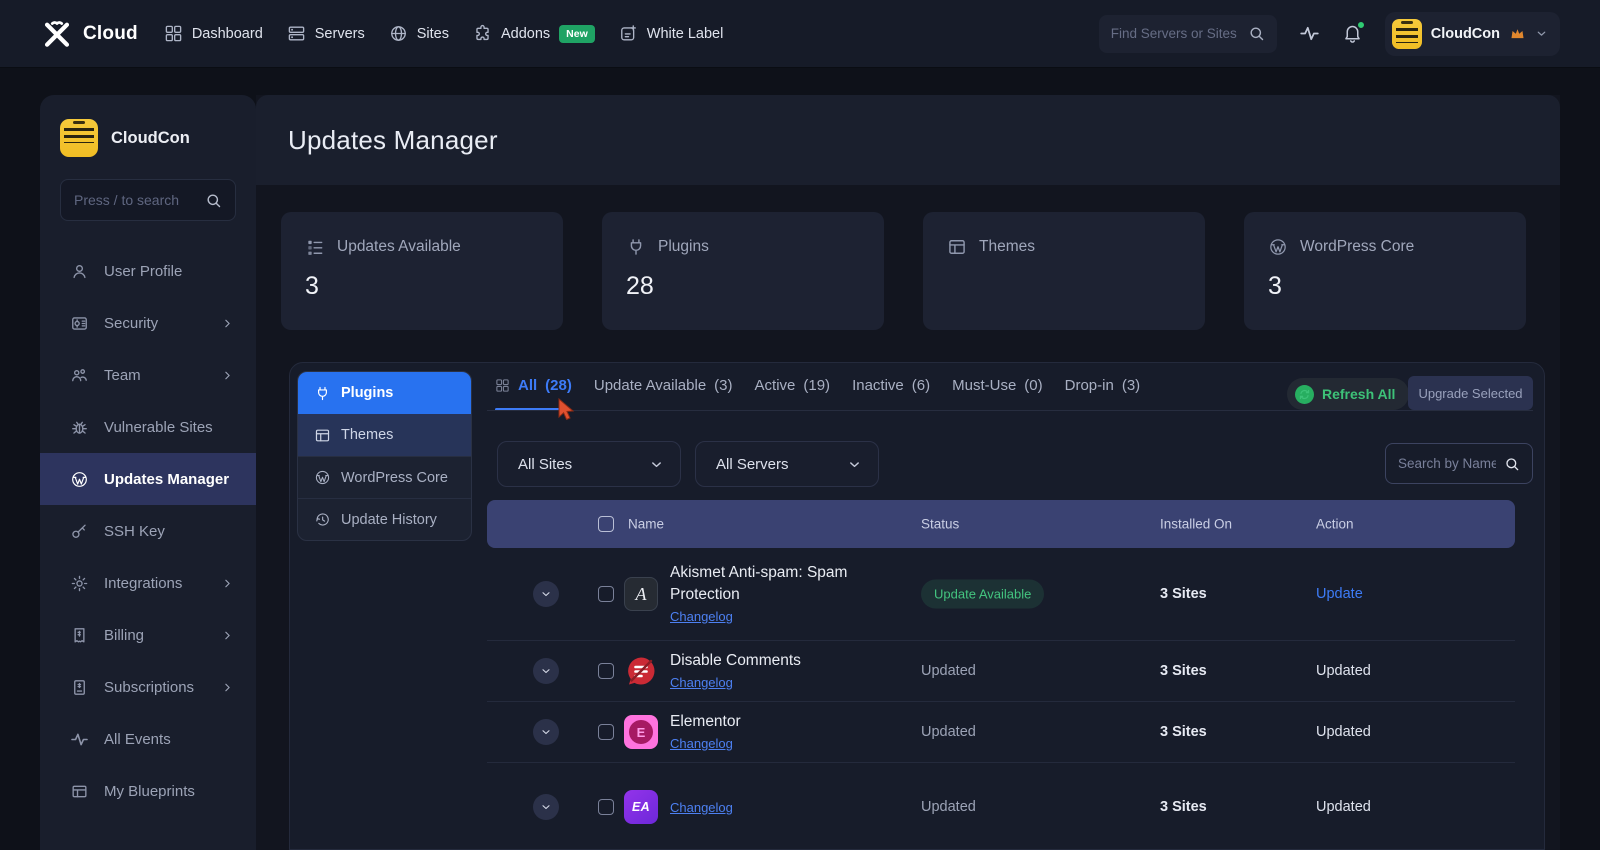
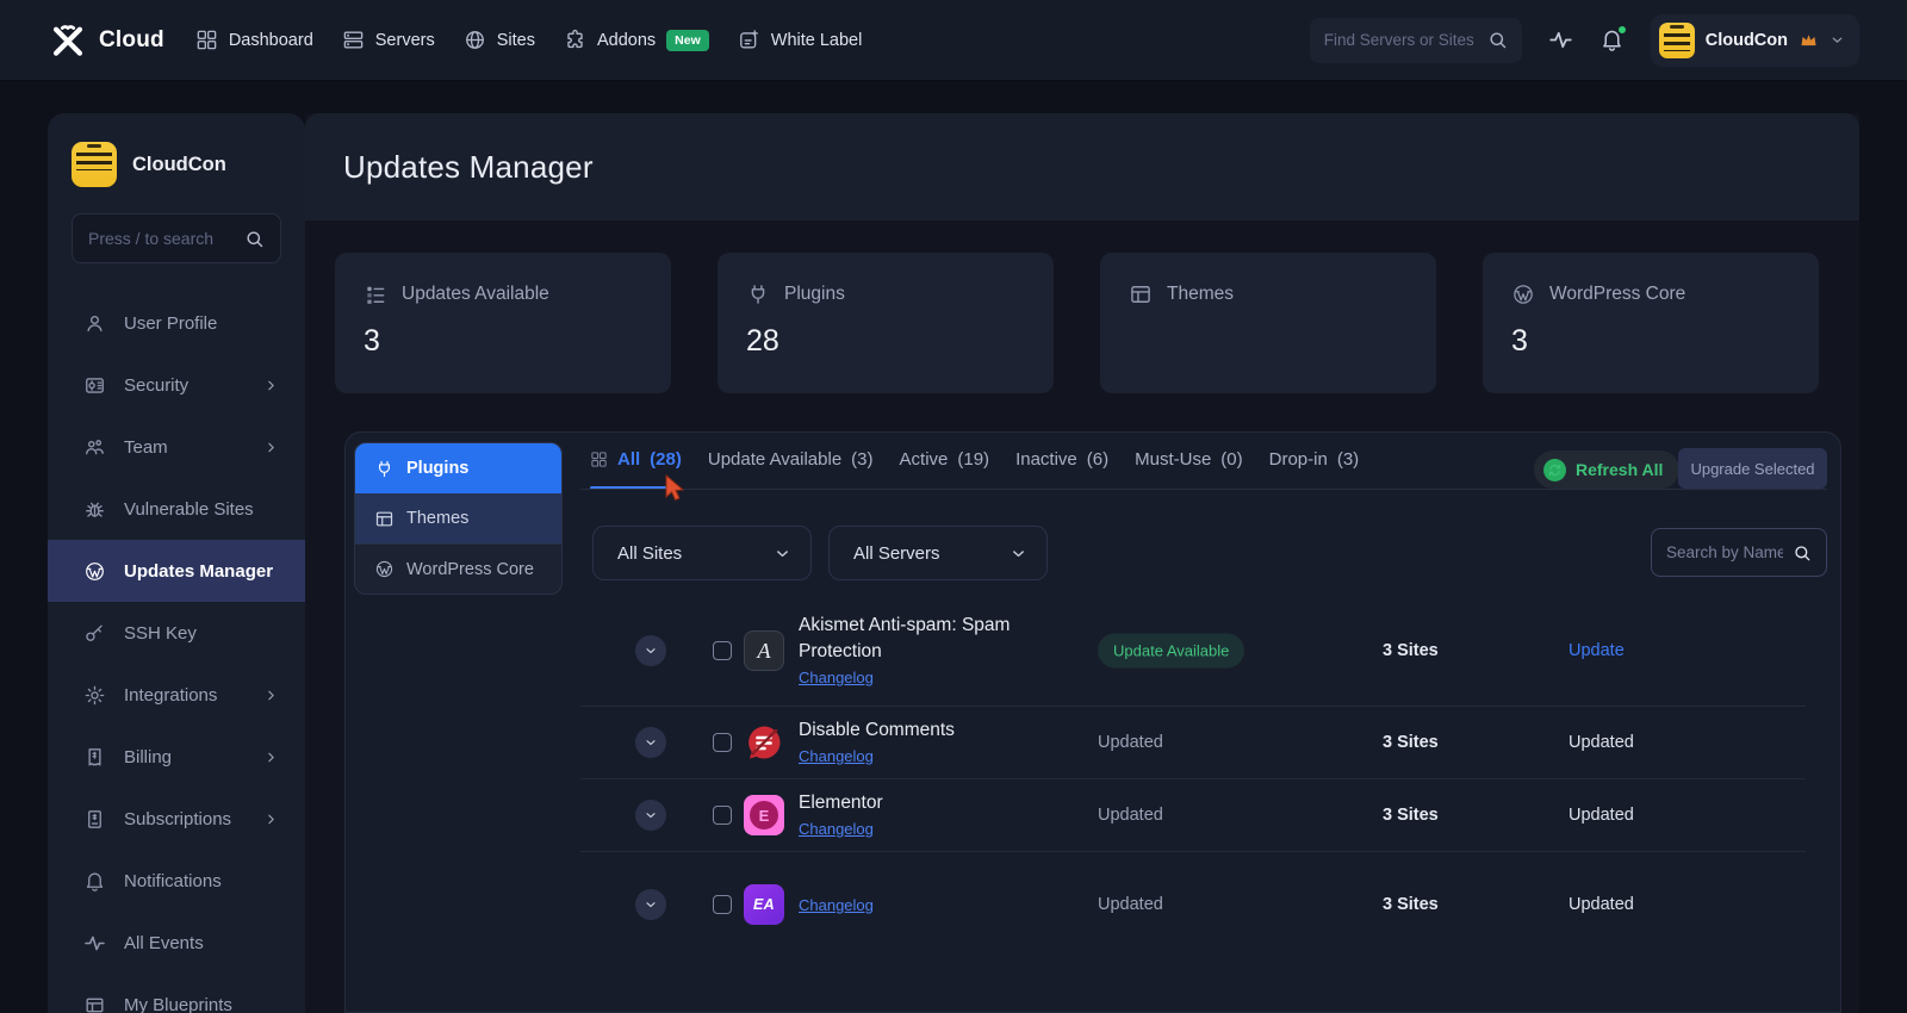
  Cloud
  Dashboard
  Servers
  Sites
  Addons
  New
  White Label
  Find Servers or Sites
  CloudCon
  CloudCon
  Press / to search
  User Profile
  Security
  Team
  Vulnerable Sites
  Updates Manager
  SSH Key
  Integrations
  Billing
  Subscriptions
+ Notifications
  All Events
  My Blueprints
  Updates Manager
  Updates Available
  3
  Plugins
  28
  Themes
  WordPress Core
  3
  Plugins
  Themes
  WordPress Core
- Update History
  All
  (28)
  Update Available
  (3)
  Active
  (19)
  Inactive
  (6)
  Must-Use
  (0)
  Drop-in
  (3)
  Refresh All
  Upgrade Selected
  All Sites
  All Servers
  Search by Name
- Name
- Status
- Installed On
- Action
  A
  Akismet Anti-spam: Spam Protection
  Changelog
  Update Available
  3 Sites
  Update
  Disable Comments
  Changelog
  Updated
  3 Sites
  Updated
  E
  Elementor
  Changelog
  Updated
  3 Sites
  Updated
  EA
  Changelog
  Updated
  3 Sites
  Updated
